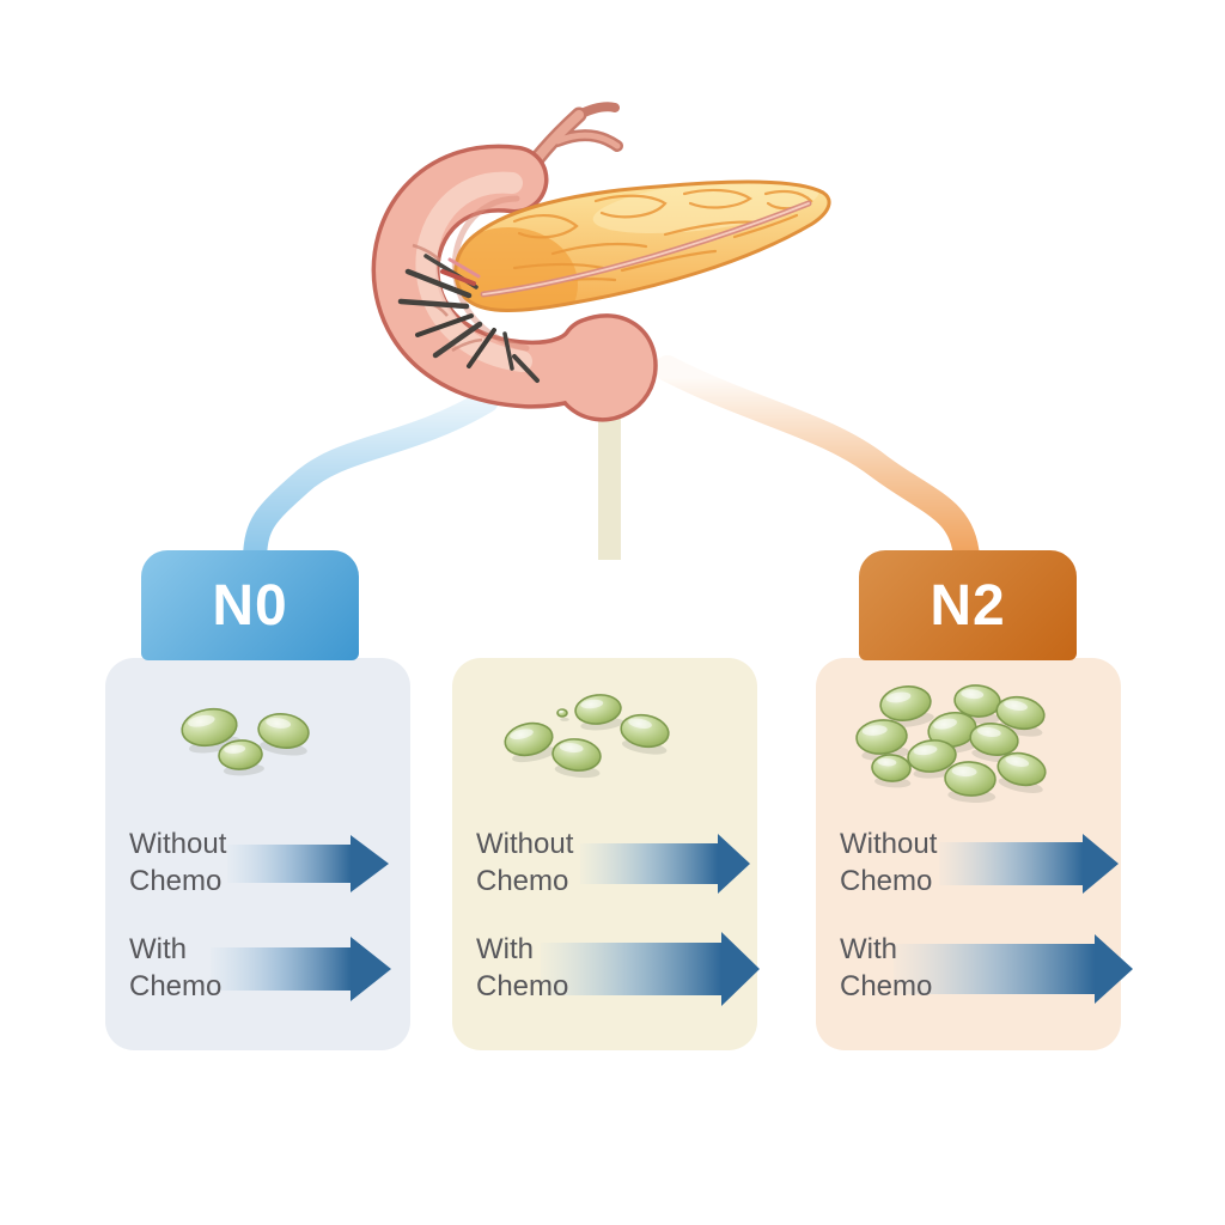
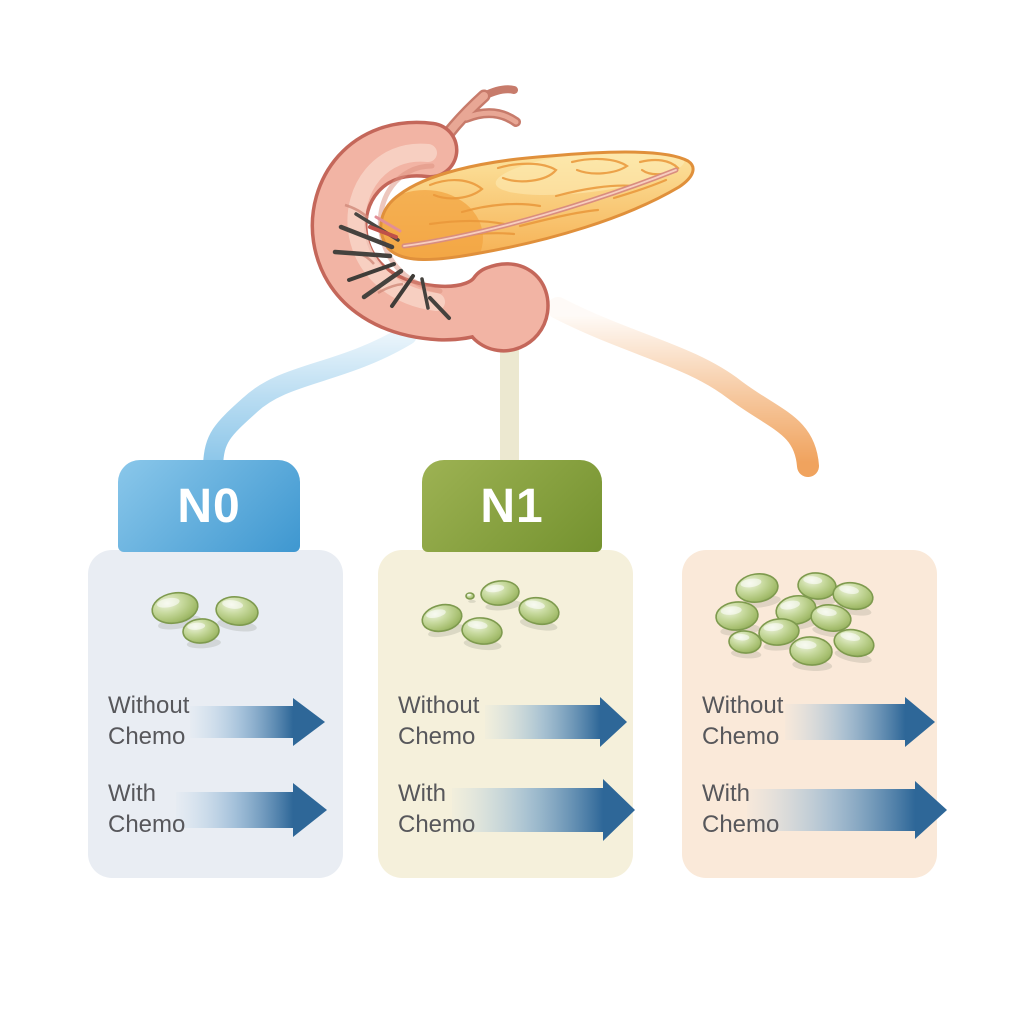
  N0
  Without
  Chemo
  With
  Chemo
+ N1
  Without
  Chemo
  With
  Chemo
- N2
  Without
  Chemo
  With
  Chemo
